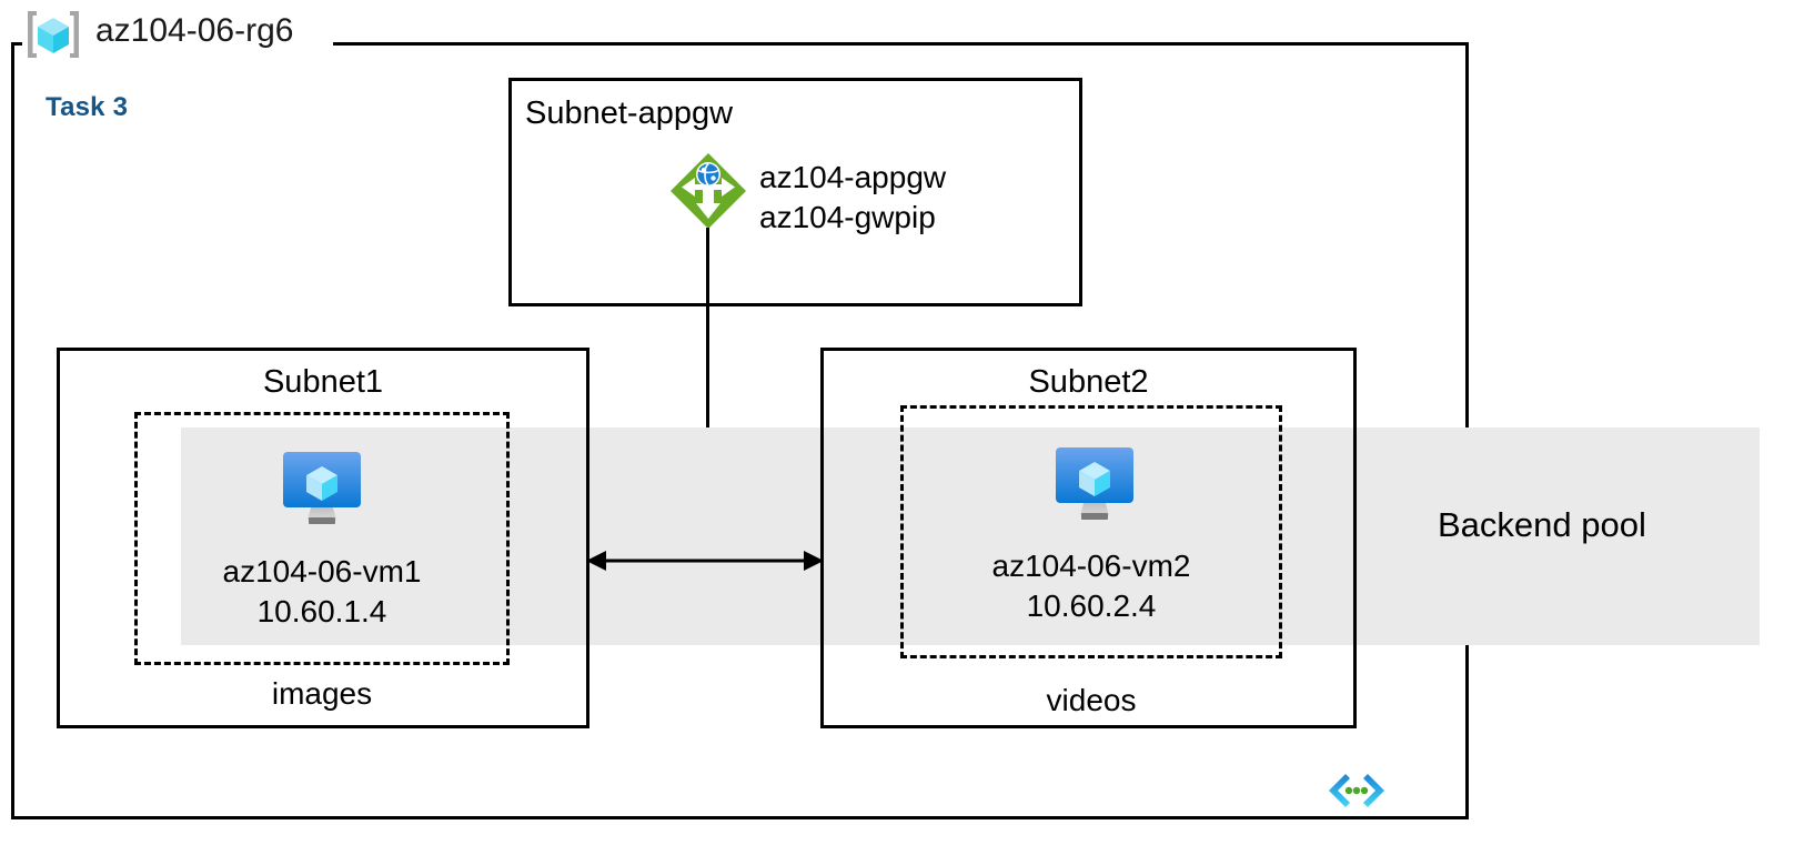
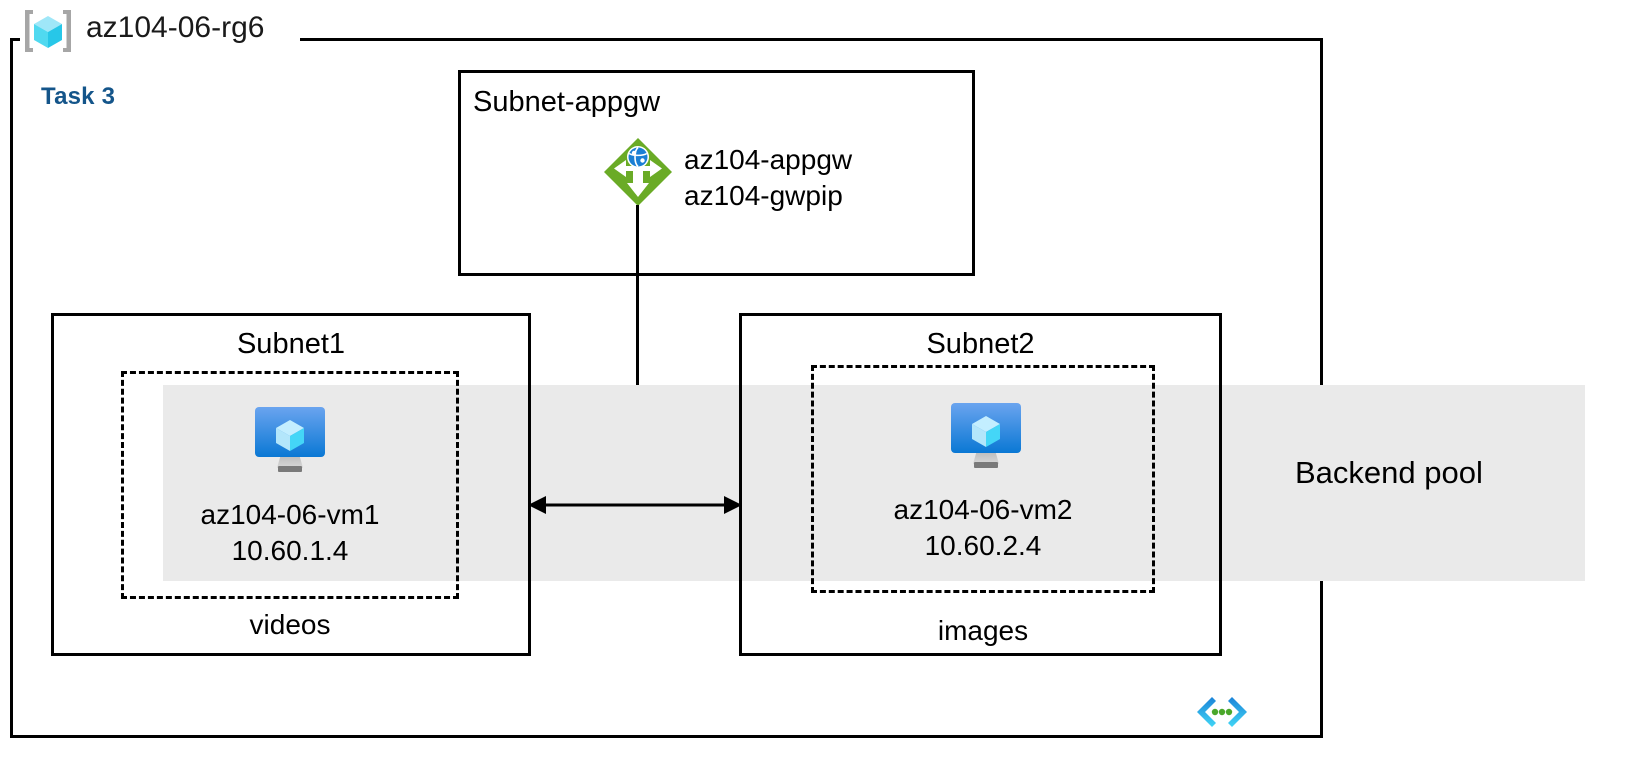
  az104-06-rg6
  Task 3
  Subnet-appgw
  az104-appgw
  az104-gwpip
  Backend pool
  Subnet1
  az104-06-vm1
  10.60.1.4
- images
+ videos
  Subnet2
  az104-06-vm2
  10.60.2.4
- videos
+ images
